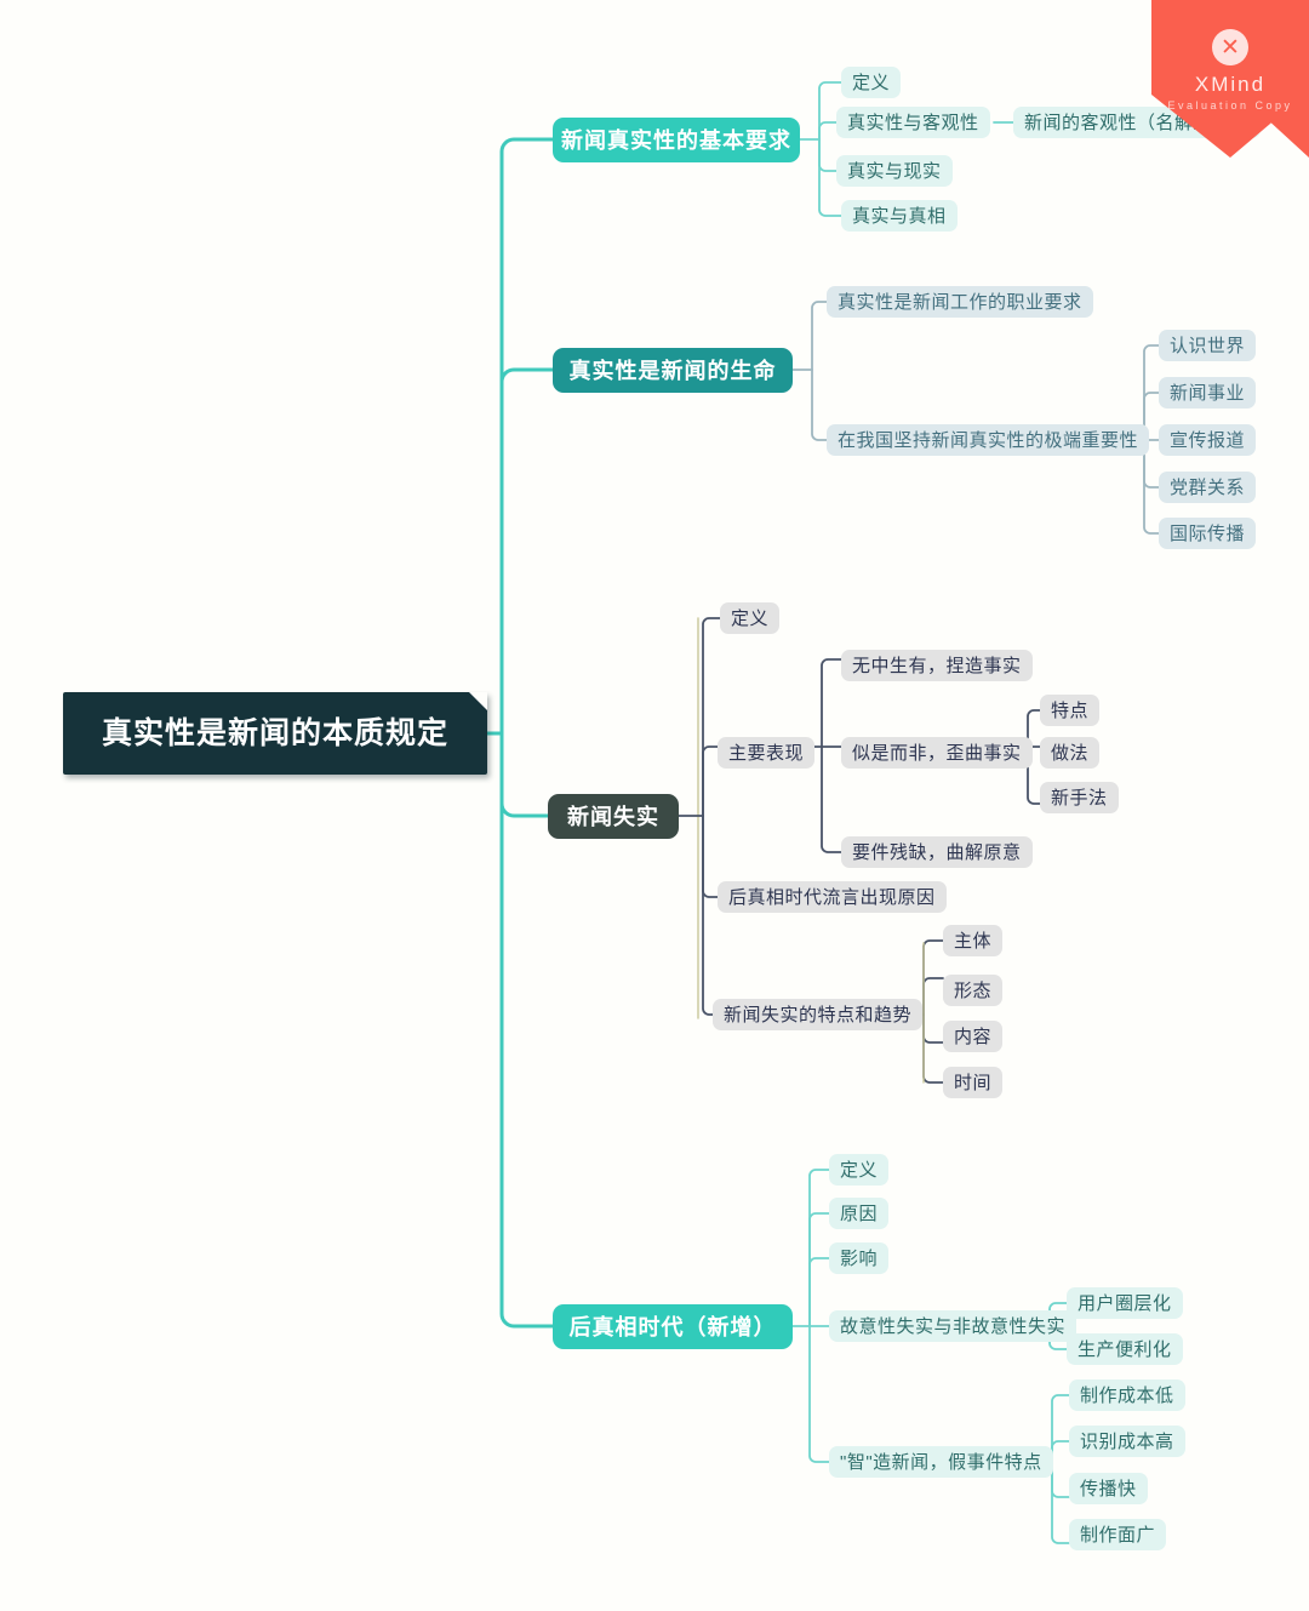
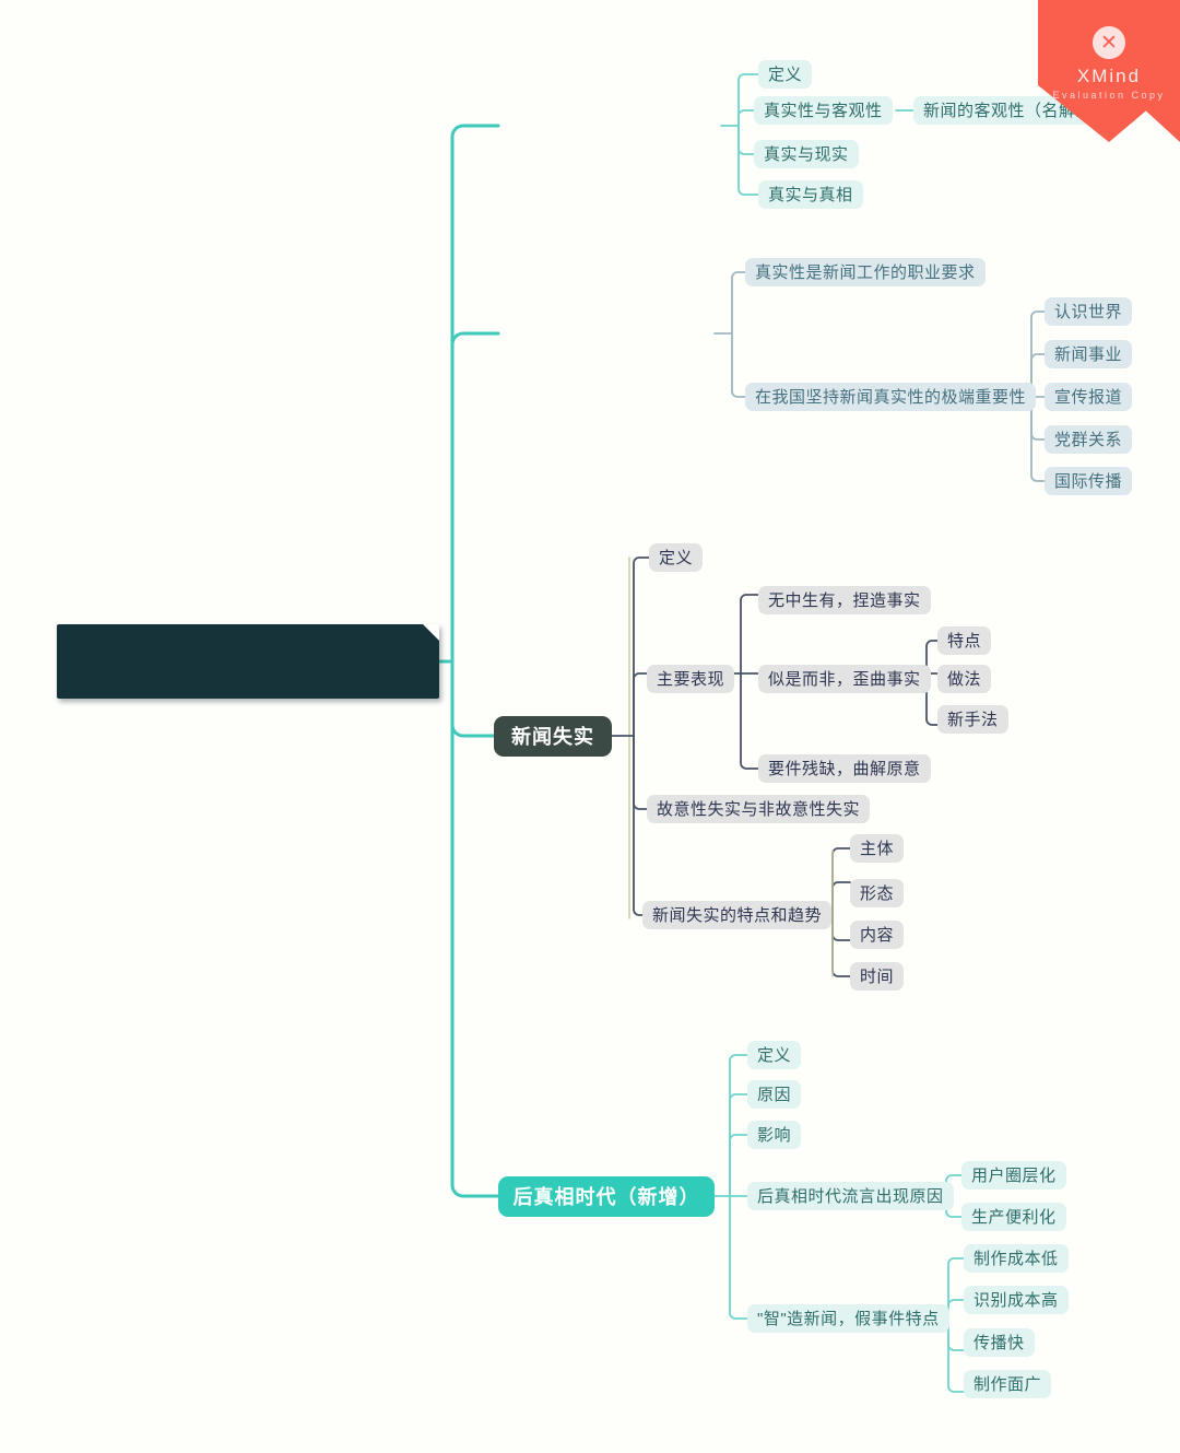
- 真实性是新闻的本质规定
- 新闻真实性的基本要求
  定义
  真实性与客观性
  新闻的客观性（名解
  真实与现实
  真实与真相
- 真实性是新闻的生命
  真实性是新闻工作的职业要求
  在我国坚持新闻真实性的极端重要性
  认识世界
  新闻事业
  宣传报道
  党群关系
  国际传播
  新闻失实
  定义
  主要表现
  无中生有，捏造事实
  似是而非，歪曲事实
  特点
  做法
  新手法
  要件残缺，曲解原意
- 后真相时代流言出现原因
+ 故意性失实与非故意性失实
  新闻失实的特点和趋势
  主体
  形态
  内容
  时间
  后真相时代（新增）
  定义
  原因
  影响
- 故意性失实与非故意性失实
+ 后真相时代流言出现原因
  用户圈层化
  生产便利化
  "智"造新闻，假事件特点
  制作成本低
  识别成本高
  传播快
  制作面广
  ✕
  XMind
  Evaluation Copy
